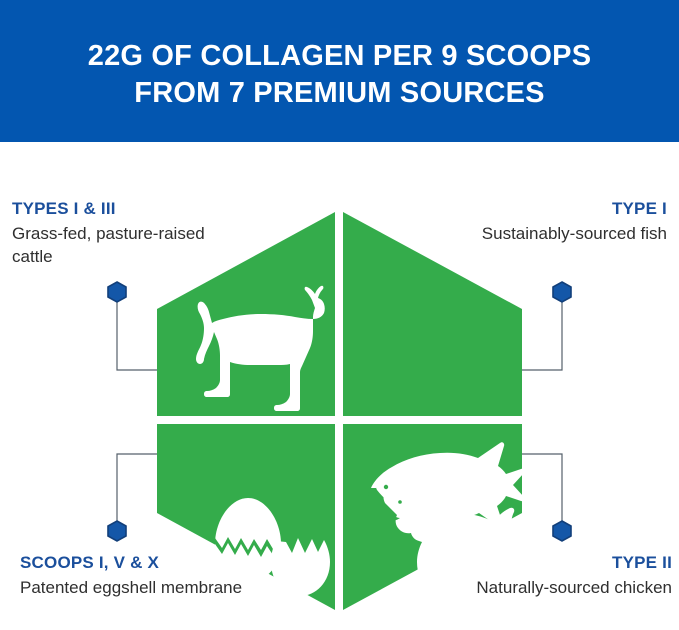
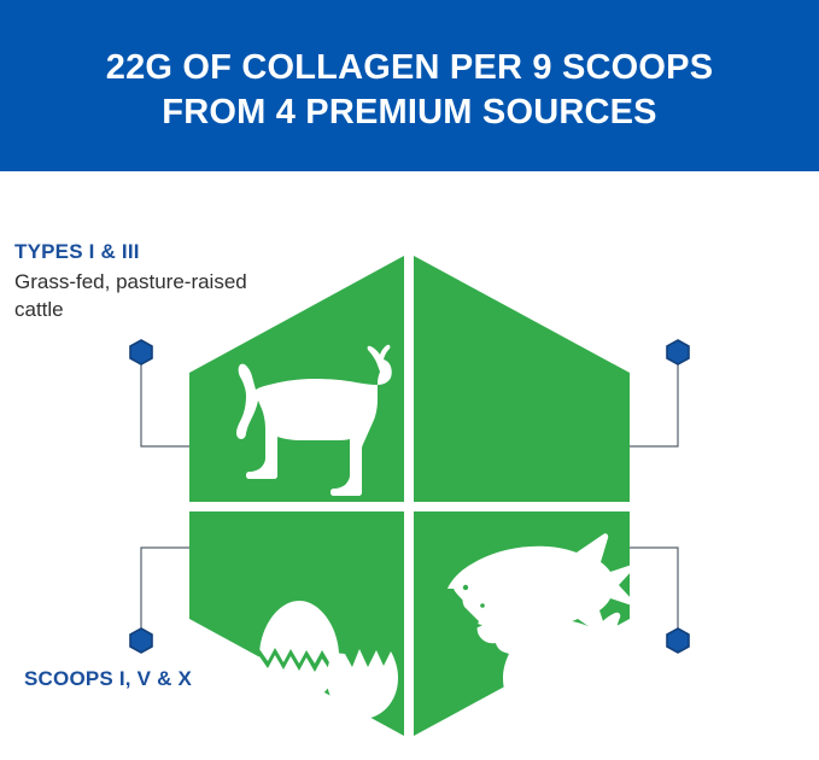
  22G OF COLLAGEN PER 9 SCOOPS
- FROM 7 PREMIUM SOURCES
+ FROM 4 PREMIUM SOURCES
  TYPES I & III
  Grass-fed, pasture-raised cattle
- TYPE I
- Sustainably-sourced fish
  SCOOPS I, V & X
- Patented eggshell membrane
- TYPE II
- Naturally-sourced chicken
